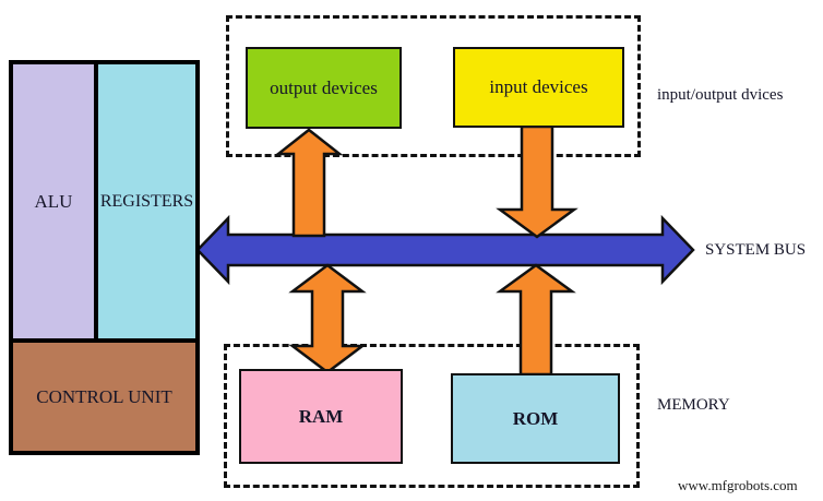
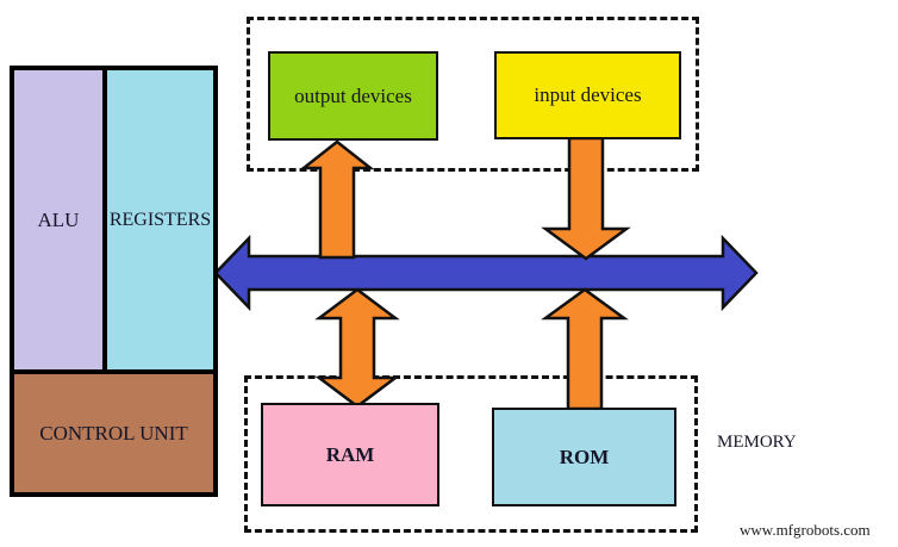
  ALU
  REGISTERS
  CONTROL UNIT
  output devices
  input devices
  RAM
  ROM
- input/output dvices
- SYSTEM BUS
  MEMORY
  www.mfgrobots.com
